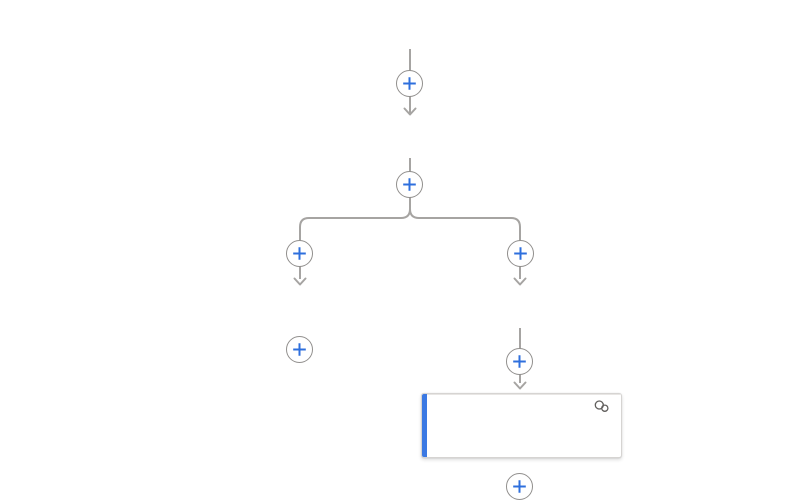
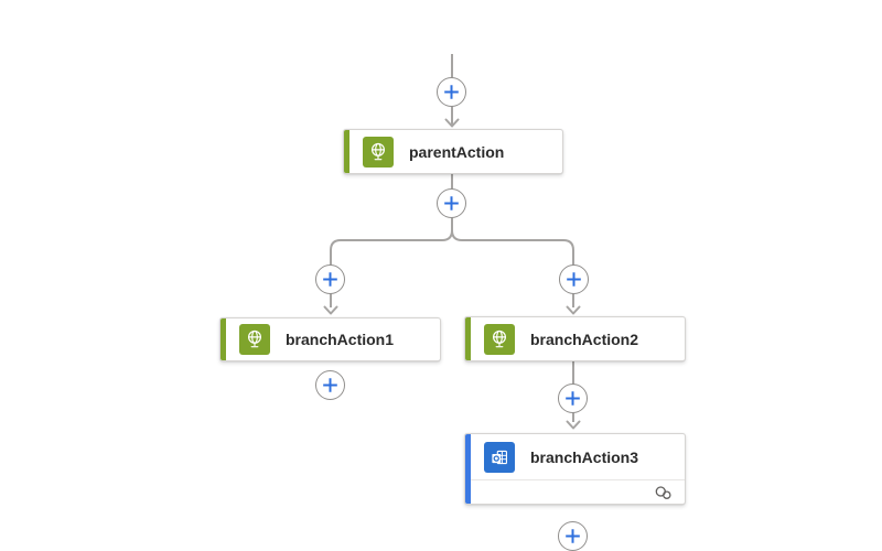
+ parentAction
+ branchAction1
+ branchAction2
+ branchAction3
